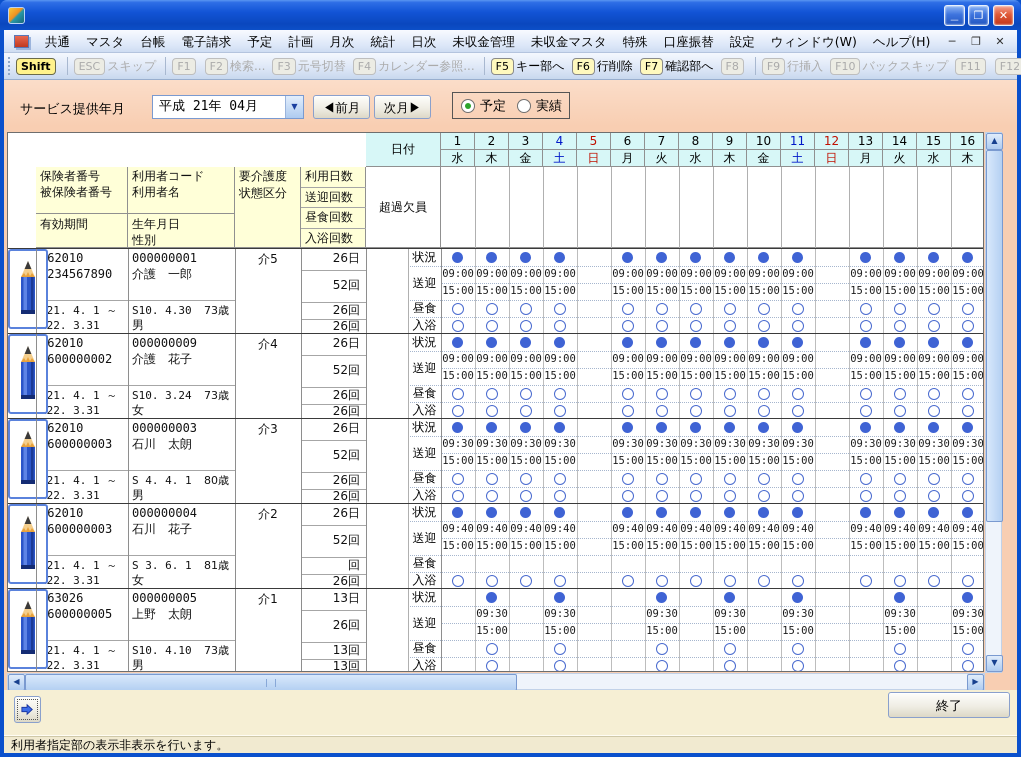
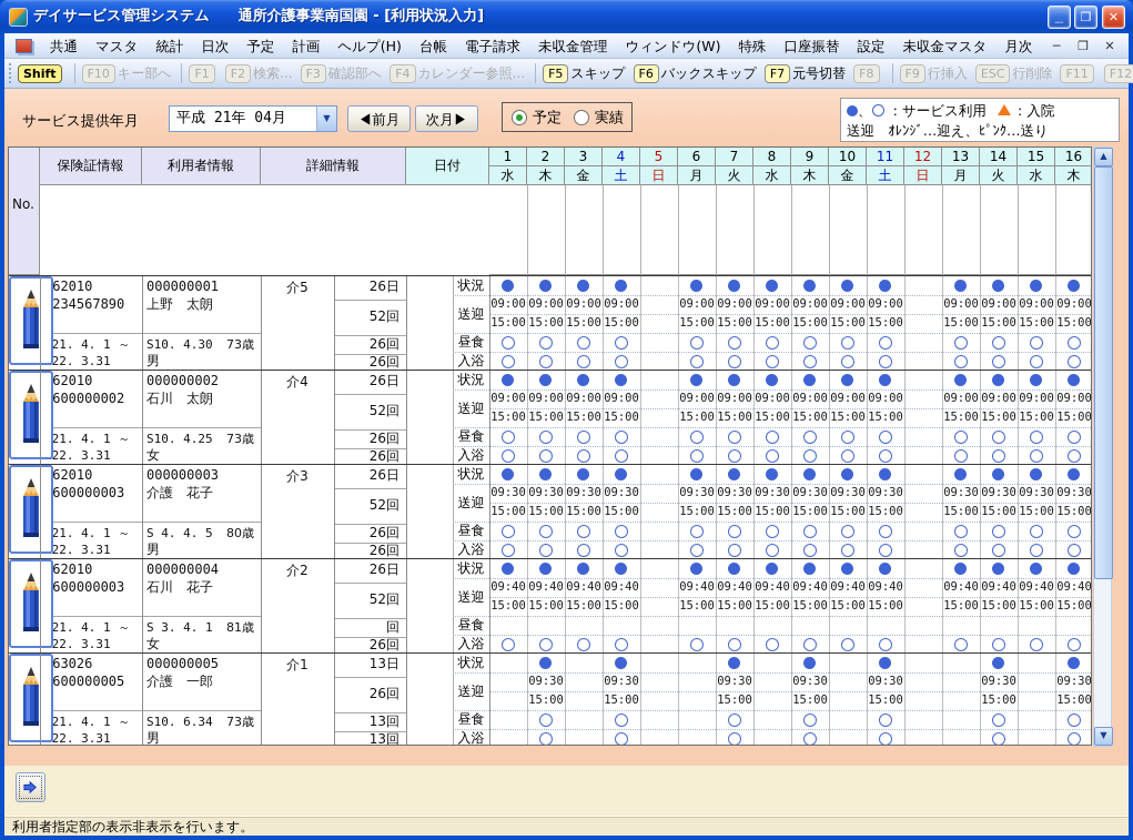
+ デイサービス管理システム 通所介護事業南国園 - [利用状況入力]
  ＿
  ❐
  ✕
  共通
  マスタ
- 台帳
+ 統計
- 電子請求
+ 日次
  予定
  計画
- 月次
+ ヘルプ(H)
- 統計
+ 台帳
- 日次
+ 電子請求
  未収金管理
- 未収金マスタ
+ ウィンドウ(W)
  特殊
  口座振替
  設定
- ウィンドウ(W)
+ 未収金マスタ
- ヘルプ(H)
+ 月次
  ─
  ❐
  ✕
  Shift
- ESC
+ F10
- スキップ
+ キー部へ
  F1
  F2
  検索...
  F3
- 元号切替
+ 確認部へ
  F4
  カレンダー参照...
  F5
- キー部へ
+ スキップ
  F6
- 行削除
+ バックスキップ
  F7
- 確認部へ
+ 元号切替
  F8
  F9
  行挿入
- F10
+ ESC
- バックスキップ
+ 行削除
  F11
  F12
  サービス提供年月
  平成 21年 04月
  ▼
  ◀前月
  次月▶
  予定
  実績
+ 、 ：サービス利用 ：入院
+ 送迎 ｵﾚﾝｼﾞ…迎え、ﾋﾟﾝｸ…送り
+ No.
+ 保険証情報
+ 利用者情報
+ 詳細情報
  日付
  1
  水
  2
  木
  3
  金
  4
  土
  5
  日
  6
  月
  7
  火
  8
  水
  9
  木
  10
  金
  11
  土
  12
  日
  13
  月
  14
  火
  15
  水
  16
  木
- 保険者番号
- 被保険者番号
- 有効期間
- 利用者コード
- 利用者名
- 生年月日
- 性別
- 要介護度
- 状態区分
- 利用日数
- 送迎回数
- 昼食回数
- 入浴回数
- 超過欠員
  62010
  234567890
  21. 4. 1 ～
  22. 3.31
  000000001
- 介護 一郎
+ 上野 太朗
  S10. 4.30
  73歳
  男
  介5
  26日
  52回
  26回
  26回
  状況
  送迎
  昼食
  入浴
  09:00
  15:00
  09:00
  15:00
  09:00
  15:00
  09:00
  15:00
  09:00
  15:00
  09:00
  15:00
  09:00
  15:00
  09:00
  15:00
  09:00
  15:00
  09:00
  15:00
  09:00
  15:00
  09:00
  15:00
  09:00
  15:00
  09:00
  15:00
  62010
  600000002
  21. 4. 1 ～
  22. 3.31
- 000000009
+ 000000002
- 介護 花子
+ 石川 太朗
- S10. 3.24
+ S10. 4.25
  73歳
  女
  介4
  26日
  52回
  26回
  26回
  状況
  送迎
  昼食
  入浴
  09:00
  15:00
  09:00
  15:00
  09:00
  15:00
  09:00
  15:00
  09:00
  15:00
  09:00
  15:00
  09:00
  15:00
  09:00
  15:00
  09:00
  15:00
  09:00
  15:00
  09:00
  15:00
  09:00
  15:00
  09:00
  15:00
  09:00
  15:00
  62010
  600000003
  21. 4. 1 ～
  22. 3.31
  000000003
- 石川 太朗
+ 介護 花子
- S 4. 4. 1
+ S 4. 4. 5
  80歳
  男
  介3
  26日
  52回
  26回
  26回
  状況
  送迎
  昼食
  入浴
  09:30
  15:00
  09:30
  15:00
  09:30
  15:00
  09:30
  15:00
  09:30
  15:00
  09:30
  15:00
  09:30
  15:00
  09:30
  15:00
  09:30
  15:00
  09:30
  15:00
  09:30
  15:00
  09:30
  15:00
  09:30
  15:00
  09:30
  15:00
  62010
  600000003
  21. 4. 1 ～
  22. 3.31
  000000004
  石川 花子
- S 3. 6. 1
+ S 3. 4. 1
  81歳
  女
  介2
  26日
  52回
  回
  26回
  状況
  送迎
  昼食
  入浴
  09:40
  15:00
  09:40
  15:00
  09:40
  15:00
  09:40
  15:00
  09:40
  15:00
  09:40
  15:00
  09:40
  15:00
  09:40
  15:00
  09:40
  15:00
  09:40
  15:00
  09:40
  15:00
  09:40
  15:00
  09:40
  15:00
  09:40
  15:00
  63026
  600000005
  21. 4. 1 ～
  22. 3.31
  000000005
- 上野 太朗
+ 介護 一郎
- S10. 4.10
+ S10. 6.34
  73歳
  男
  介1
  13日
  26回
  13回
  13回
  状況
  送迎
  昼食
  入浴
  09:30
  15:00
  09:30
  15:00
  09:30
  15:00
  09:30
  15:00
  09:30
  15:00
  09:30
  15:00
  09:30
  15:00
  ▲
  ▼
- ◀
- ▶
- 終了
  利用者指定部の表示非表示を行います。
